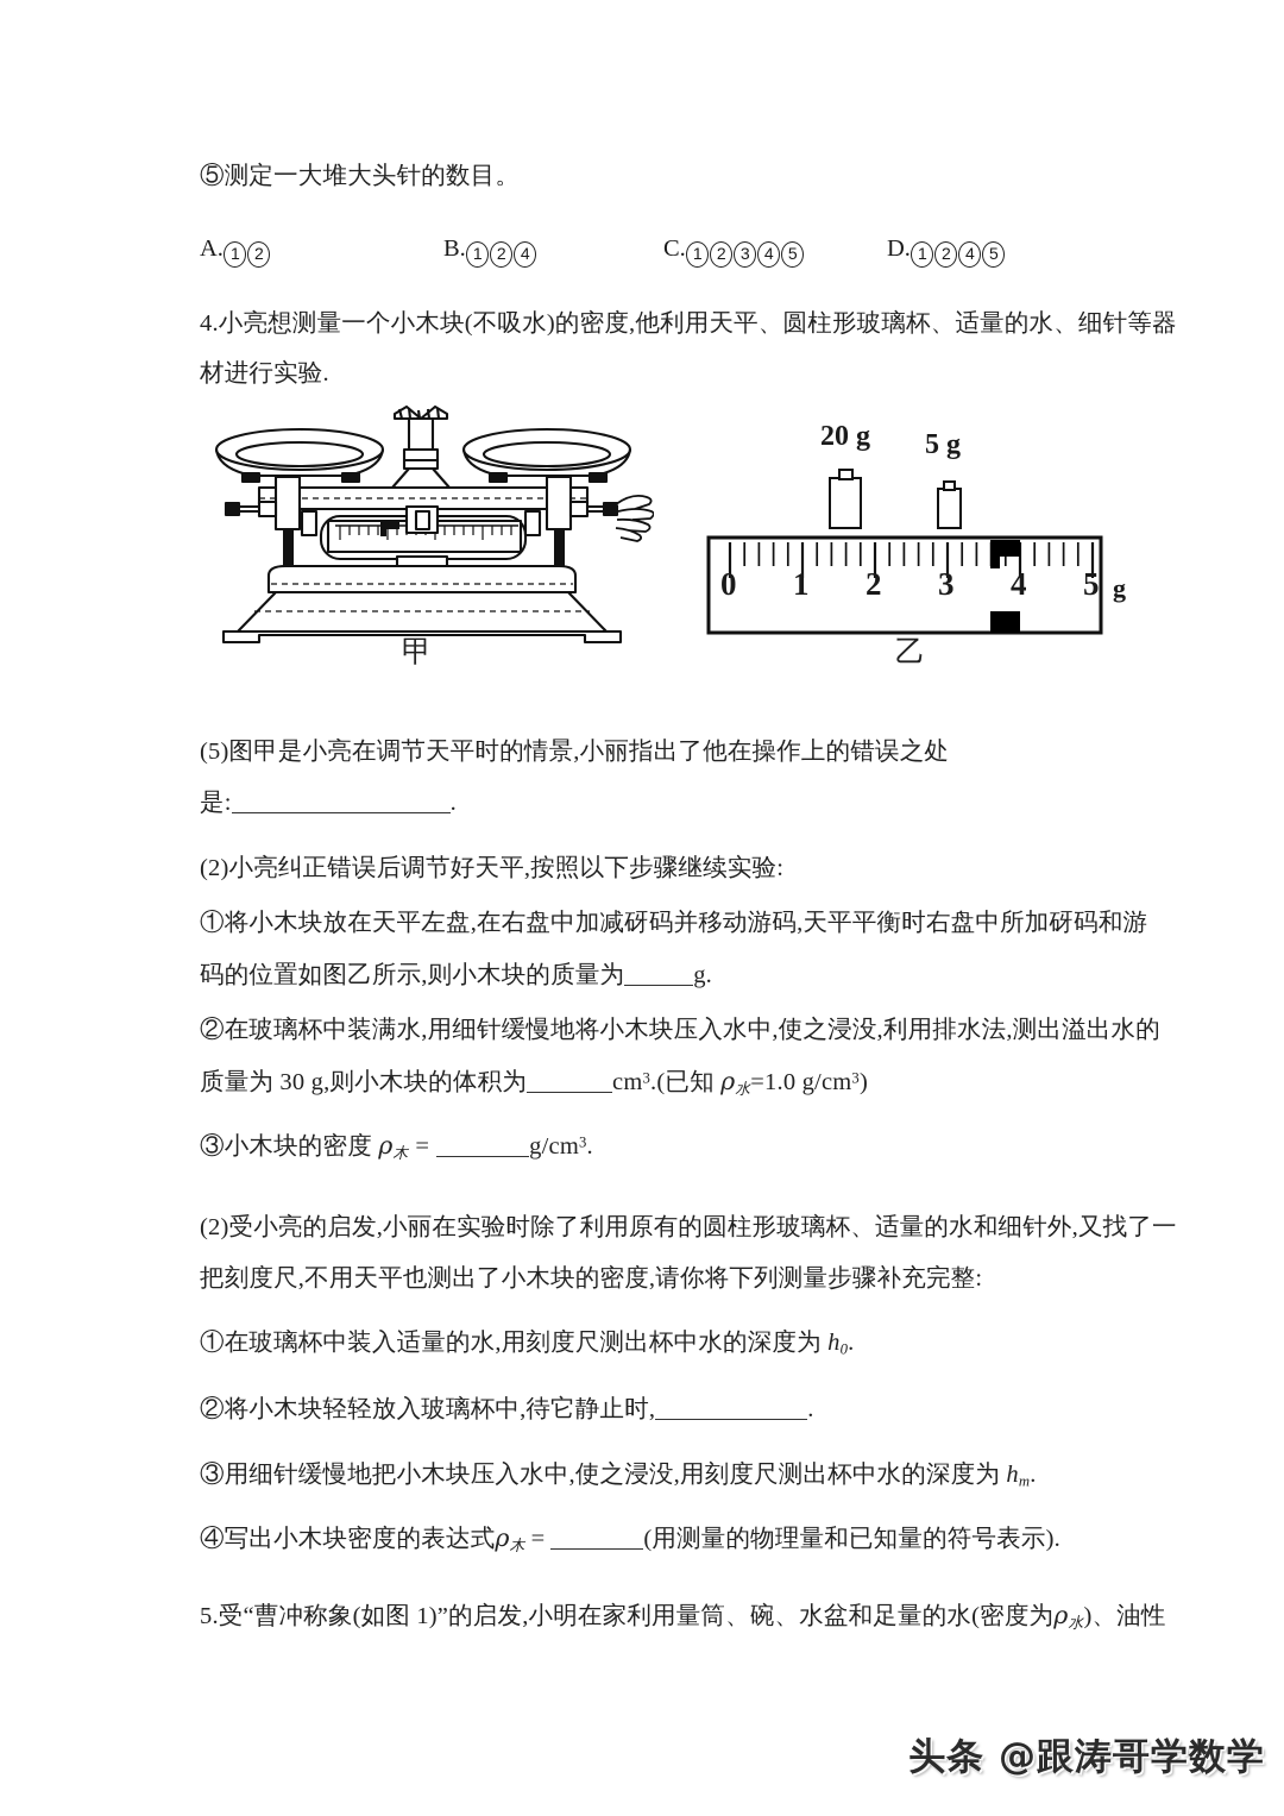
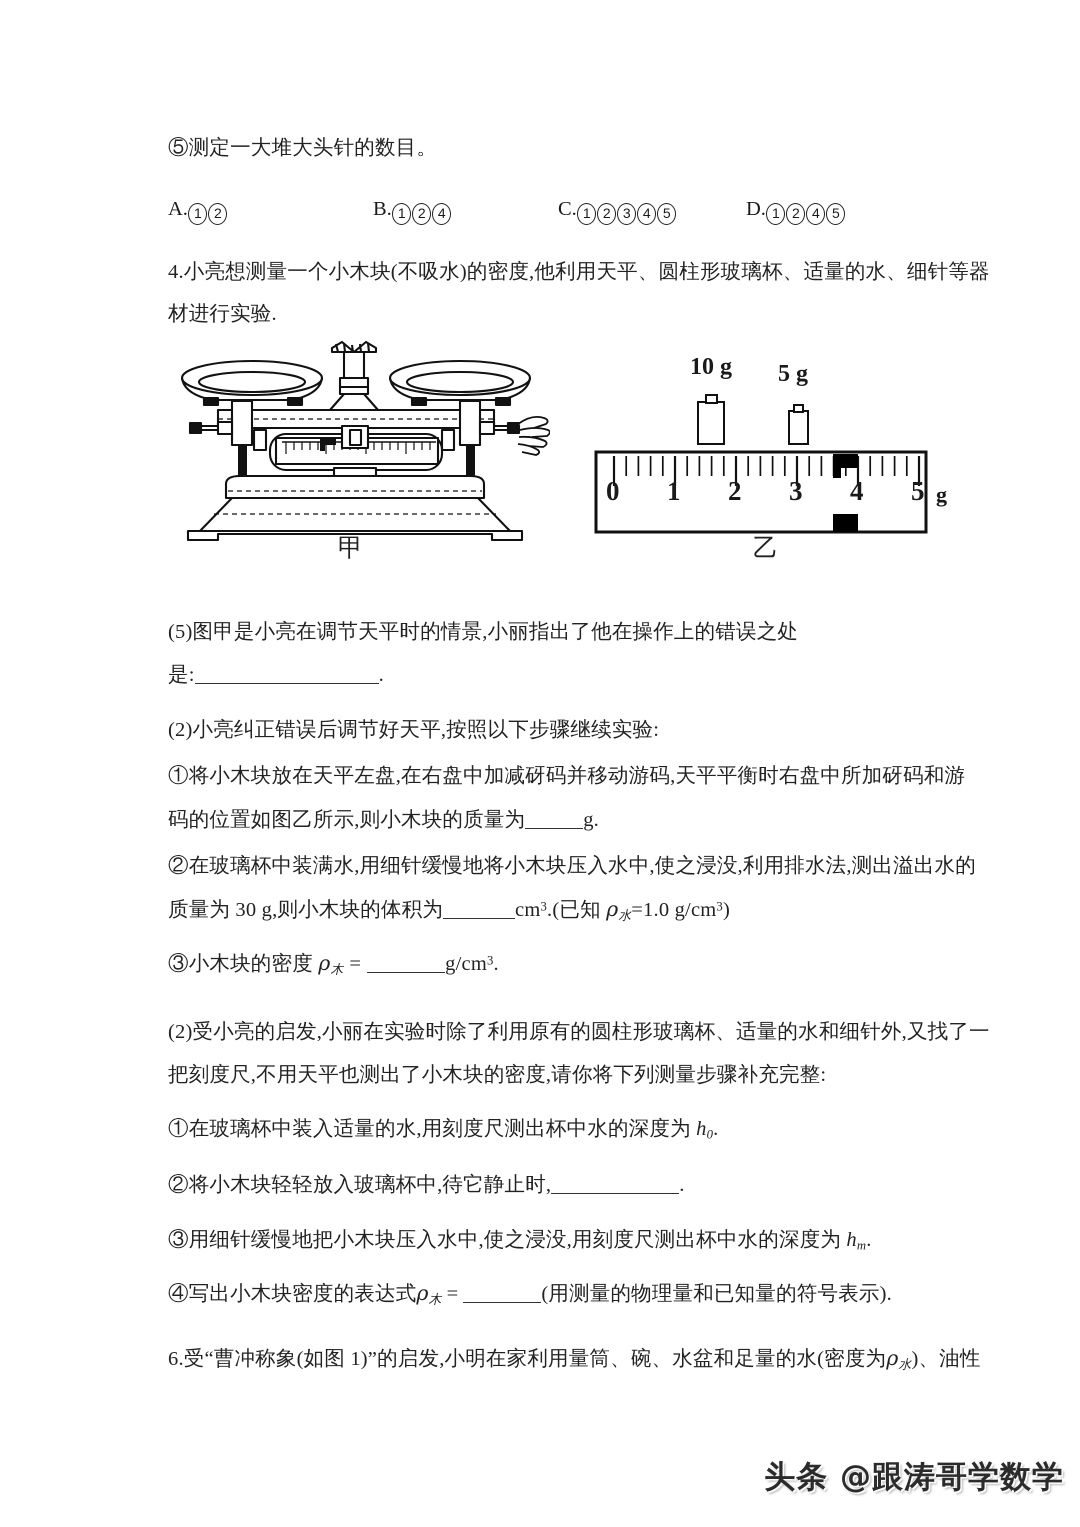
  ⑤测定一大堆大头针的数目。
  A. 1 2
  B. 1 2 4
  C. 1 2 3 4 5
  D. 1 2 4 5
  4.小亮想测量一个小木块(不吸水)的密度,他利用天平、圆柱形玻璃杯、适量的水、细针等器
  材进行实验.
  甲
- 20 g
+ 10 g
  5 g
  0
  1
  2
  3
  4
  5
  g
  乙
  (5)图甲是小亮在调节天平时的情景,小丽指出了他在操作上的错误之处
  是: .
  (2)小亮纠正错误后调节好天平,按照以下步骤继续实验:
  ①将小木块放在天平左盘,在右盘中加减砑码并移动游码,天平平衡时右盘中所加砑码和游
  码的位置如图乙所示,则小木块的质量为 g.
  ②在玻璃杯中装满水,用细针缓慢地将小木块压入水中,使之浸没,利用排水法,测出溢出水的
  质量为 30 g,则小木块的体积为 cm3.(已知 ρ水=1.0 g/cm3)
  ③小木块的密度 ρ木 = g/cm3.
  (2)受小亮的启发,小丽在实验时除了利用原有的圆柱形玻璃杯、适量的水和细针外,又找了一
  把刻度尺,不用天平也测出了小木块的密度,请你将下列测量步骤补充完整:
  ①在玻璃杯中装入适量的水,用刻度尺测出杯中水的深度为 h0.
  ②将小木块轻轻放入玻璃杯中,待它静止时, .
  ③用细针缓慢地把小木块压入水中,使之浸没,用刻度尺测出杯中水的深度为 hm.
  ④写出小木块密度的表达式ρ木 = (用测量的物理量和已知量的符号表示).
- 5.受“曹冲称象(如图 1)”的启发,小明在家利用量筒、碗、水盆和足量的水(密度为ρ水)、油性
+ 6.受“曹冲称象(如图 1)”的启发,小明在家利用量筒、碗、水盆和足量的水(密度为ρ水)、油性
  头条 @跟涛哥学数学
